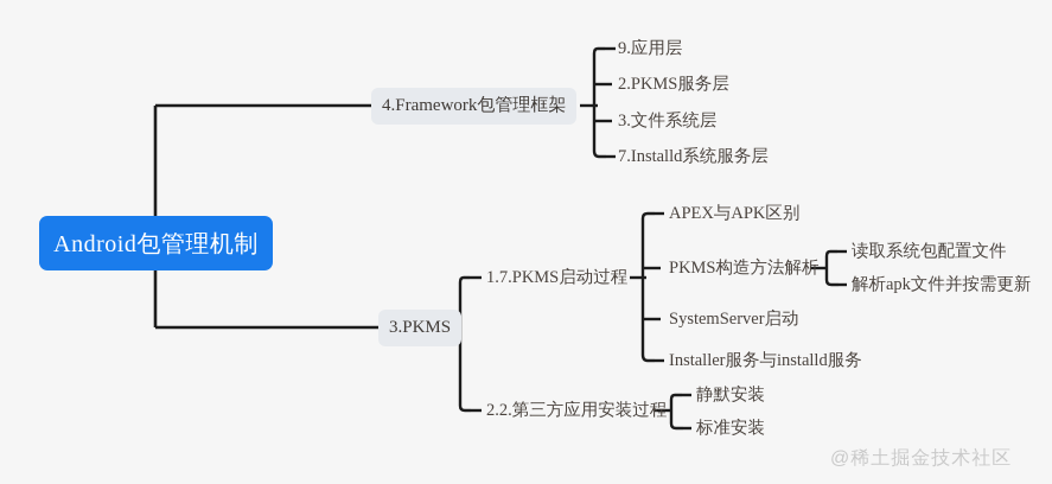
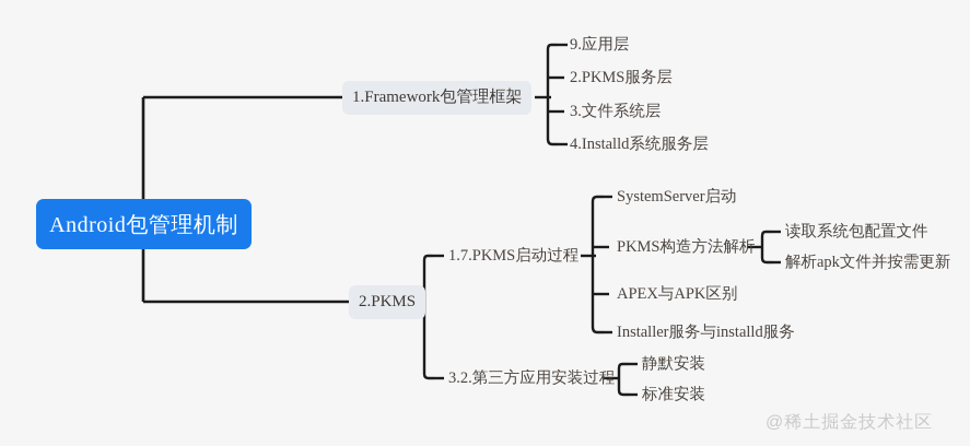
  Android包管理机制
- 4.Framework包管理框架
+ 1.Framework包管理框架
  9.应用层
  2.PKMS服务层
  3.文件系统层
- 7.Installd系统服务层
+ 4.Installd系统服务层
- 3.PKMS
+ 2.PKMS
  1.7.PKMS启动过程
- APEX与APK区别
+ SystemServer启动
  PKMS构造方法解析
- SystemServer启动
+ APEX与APK区别
  Installer服务与installd服务
  读取系统包配置文件
  解析apk文件并按需更新
- 2.2.第三方应用安装过程
+ 3.2.第三方应用安装过程
  静默安装
  标准安装
  @稀土掘金技术社区
